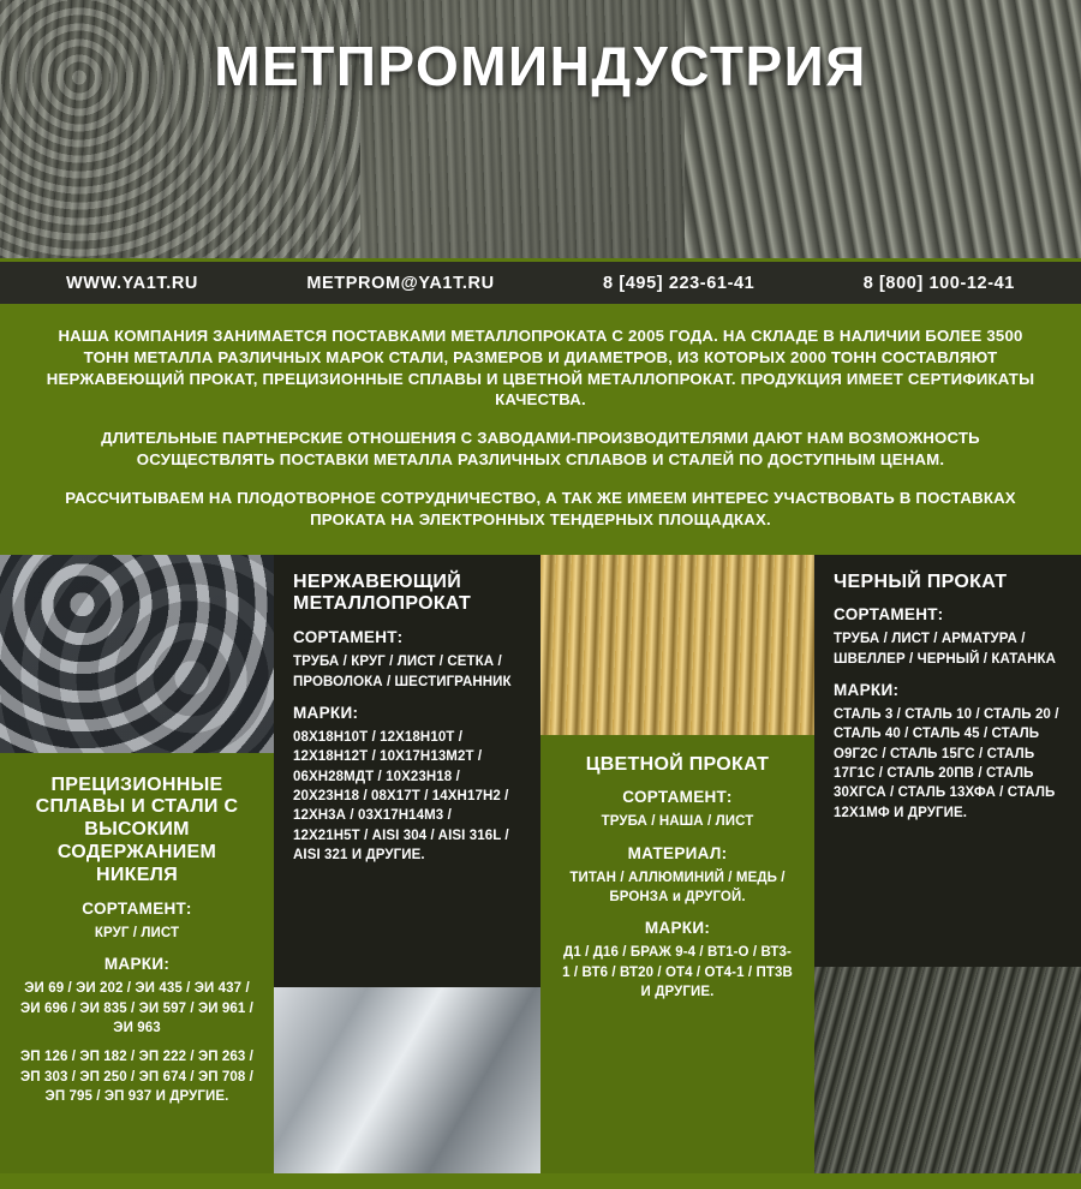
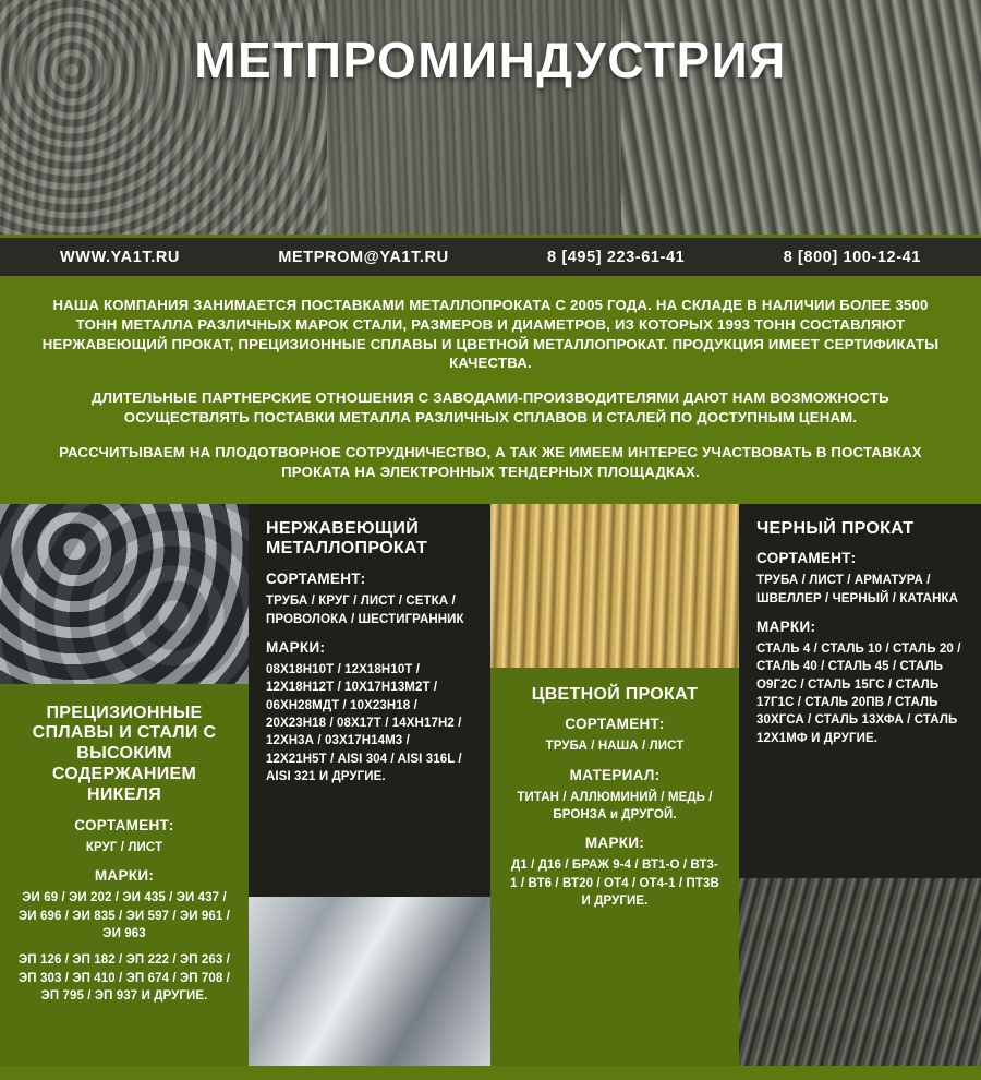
  МЕТПРОМИНДУСТРИЯ
  WWW.YA1T.RU
  METPROM@YA1T.RU
  8 [495] 223-61-41
  8 [800] 100-12-41
- НАША КОМПАНИЯ ЗАНИМАЕТСЯ ПОСТАВКАМИ МЕТАЛЛОПРОКАТА С 2005 ГОДА. НА СКЛАДЕ В НАЛИЧИИ БОЛЕЕ 3500 ТОНН МЕТАЛЛА РАЗЛИЧНЫХ МАРОК СТАЛИ, РАЗМЕРОВ И ДИАМЕТРОВ, ИЗ КОТОРЫХ 2000 ТОНН СОСТАВЛЯЮТ НЕРЖАВЕЮЩИЙ ПРОКАТ, ПРЕЦИЗИОННЫЕ СПЛАВЫ И ЦВЕТНОЙ МЕТАЛЛОПРОКАТ. ПРОДУКЦИЯ ИМЕЕТ СЕРТИФИКАТЫ КАЧЕСТВА.
+ НАША КОМПАНИЯ ЗАНИМАЕТСЯ ПОСТАВКАМИ МЕТАЛЛОПРОКАТА С 2005 ГОДА. НА СКЛАДЕ В НАЛИЧИИ БОЛЕЕ 3500 ТОНН МЕТАЛЛА РАЗЛИЧНЫХ МАРОК СТАЛИ, РАЗМЕРОВ И ДИАМЕТРОВ, ИЗ КОТОРЫХ 1993 ТОНН СОСТАВЛЯЮТ НЕРЖАВЕЮЩИЙ ПРОКАТ, ПРЕЦИЗИОННЫЕ СПЛАВЫ И ЦВЕТНОЙ МЕТАЛЛОПРОКАТ. ПРОДУКЦИЯ ИМЕЕТ СЕРТИФИКАТЫ КАЧЕСТВА.
  ДЛИТЕЛЬНЫЕ ПАРТНЕРСКИЕ ОТНОШЕНИЯ С ЗАВОДАМИ-ПРОИЗВОДИТЕЛЯМИ ДАЮТ НАМ ВОЗМОЖНОСТЬ ОСУЩЕСТВЛЯТЬ ПОСТАВКИ МЕТАЛЛА РАЗЛИЧНЫХ СПЛАВОВ И СТАЛЕЙ ПО ДОСТУПНЫМ ЦЕНАМ.
  РАССЧИТЫВАЕМ НА ПЛОДОТВОРНОЕ СОТРУДНИЧЕСТВО, А ТАК ЖЕ ИМЕЕМ ИНТЕРЕС УЧАСТВОВАТЬ В ПОСТАВКАХ ПРОКАТА НА ЭЛЕКТРОННЫХ ТЕНДЕРНЫХ ПЛОЩАДКАХ.
  ПРЕЦИЗИОННЫЕ СПЛАВЫ И СТАЛИ С ВЫСОКИМ СОДЕРЖАНИЕМ НИКЕЛЯ
  СОРТАМЕНТ:
  КРУГ / ЛИСТ
  МАРКИ:
  ЭИ 69 / ЭИ 202 / ЭИ 435 / ЭИ 437 / ЭИ 696 / ЭИ 835 / ЭИ 597 / ЭИ 961 / ЭИ 963
- ЭП 126 / ЭП 182 / ЭП 222 / ЭП 263 / ЭП 303 / ЭП 250 / ЭП 674 / ЭП 708 / ЭП 795 / ЭП 937 И ДРУГИЕ.
+ ЭП 126 / ЭП 182 / ЭП 222 / ЭП 263 / ЭП 303 / ЭП 410 / ЭП 674 / ЭП 708 / ЭП 795 / ЭП 937 И ДРУГИЕ.
  НЕРЖАВЕЮЩИЙ МЕТАЛЛОПРОКАТ
  СОРТАМЕНТ:
  ТРУБА / КРУГ / ЛИСТ / СЕТКА / ПРОВОЛОКА / ШЕСТИГРАННИК
  МАРКИ:
  08Х18Н10Т / 12Х18Н10Т / 12Х18Н12Т / 10Х17Н13М2Т / 06ХН28МДТ / 10Х23Н18 / 20Х23Н18 / 08Х17Т / 14ХН17Н2 / 12ХН3А / 03Х17Н14М3 / 12Х21Н5Т / AISI 304 / AISI 316L / AISI 321 И ДРУГИЕ.
  ЦВЕТНОЙ ПРОКАТ
  СОРТАМЕНТ:
  ТРУБА / НАША / ЛИСТ
  МАТЕРИАЛ:
  ТИТАН / АЛЛЮМИНИЙ / МЕДЬ / БРОНЗА и ДРУГОЙ.
  МАРКИ:
  Д1 / Д16 / БРАЖ 9-4 / ВТ1-О / ВТ3-1 / ВТ6 / ВТ20 / ОТ4 / ОТ4-1 / ПТ3В И ДРУГИЕ.
  ЧЕРНЫЙ ПРОКАТ
  СОРТАМЕНТ:
  ТРУБА / ЛИСТ / АРМАТУРА / ШВЕЛЛЕР / ЧЕРНЫЙ / КАТАНКА
  МАРКИ:
- СТАЛЬ 3 / СТАЛЬ 10 / СТАЛЬ 20 / СТАЛЬ 40 / СТАЛЬ 45 / СТАЛЬ О9Г2С / СТАЛЬ 15ГС / СТАЛЬ 17Г1С / СТАЛЬ 20ПВ / СТАЛЬ 30ХГСА / СТАЛЬ 13ХФА / СТАЛЬ 12Х1МФ И ДРУГИЕ.
+ СТАЛЬ 4 / СТАЛЬ 10 / СТАЛЬ 20 / СТАЛЬ 40 / СТАЛЬ 45 / СТАЛЬ О9Г2С / СТАЛЬ 15ГС / СТАЛЬ 17Г1С / СТАЛЬ 20ПВ / СТАЛЬ 30ХГСА / СТАЛЬ 13ХФА / СТАЛЬ 12Х1МФ И ДРУГИЕ.
